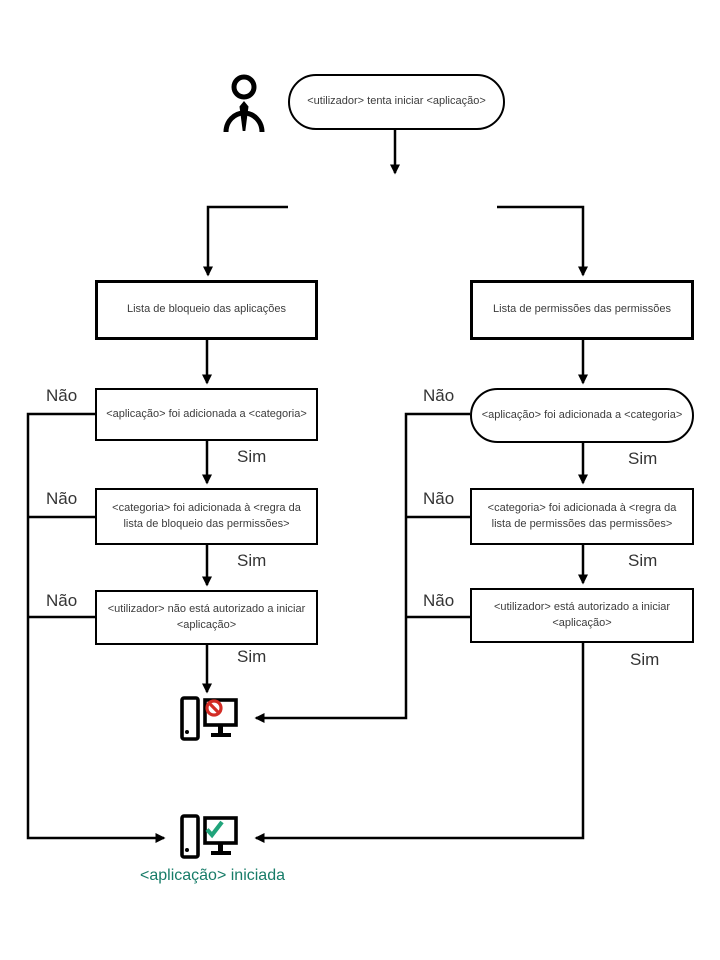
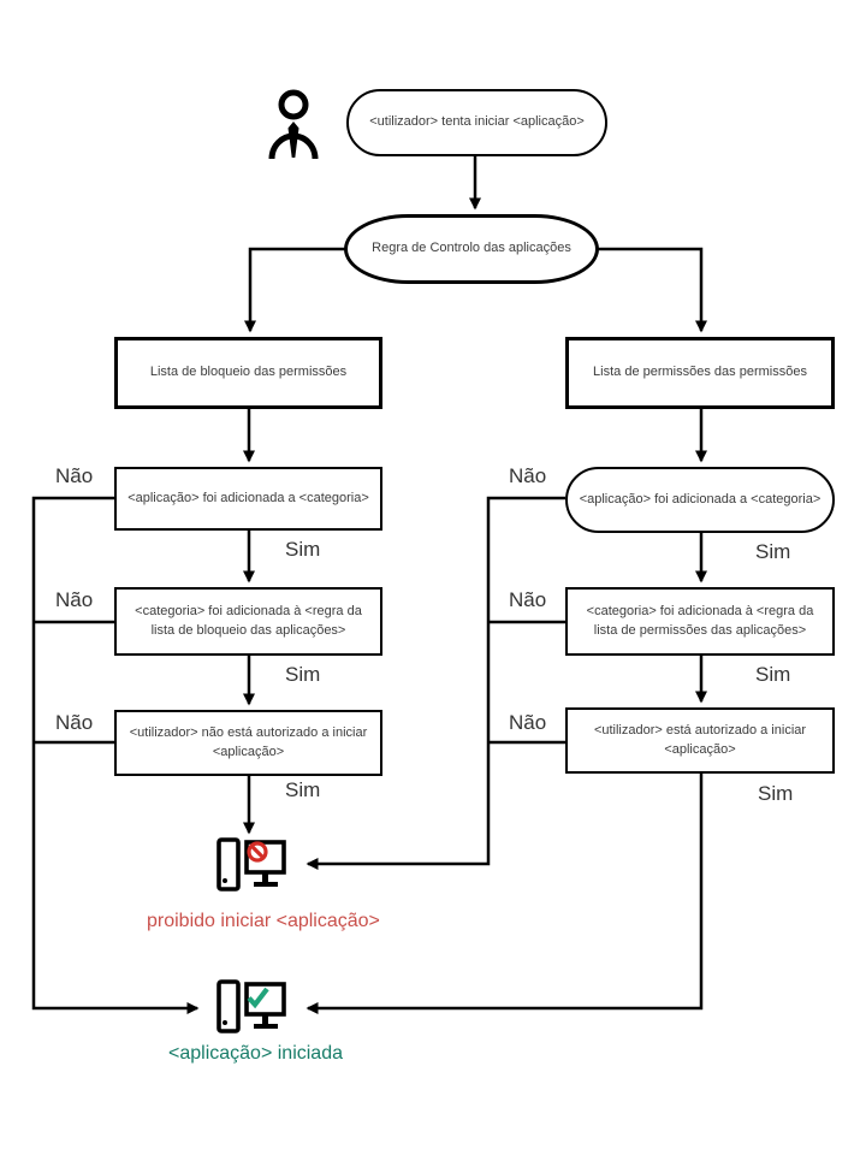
  <utilizador> tenta iniciar <aplicação>
+ Regra de Controlo das aplicações
- Lista de bloqueio das aplicações
+ Lista de bloqueio das permissões
  Lista de permissões das permissões
  <aplicação> foi adicionada a <categoria>
  <aplicação> foi adicionada a <categoria>
  <categoria> foi adicionada à <regra da
- lista de bloqueio das permissões>
+ lista de bloqueio das aplicações>
  <categoria> foi adicionada à <regra da
- lista de permissões das permissões>
+ lista de permissões das aplicações>
  <utilizador> não está autorizado a iniciar
  <aplicação>
  <utilizador> está autorizado a iniciar
  <aplicação>
  Não
  Não
  Não
  Não
  Não
  Não
  Sim
  Sim
  Sim
  Sim
  Sim
  Sim
+ proibido iniciar <aplicação>
  <aplicação> iniciada
